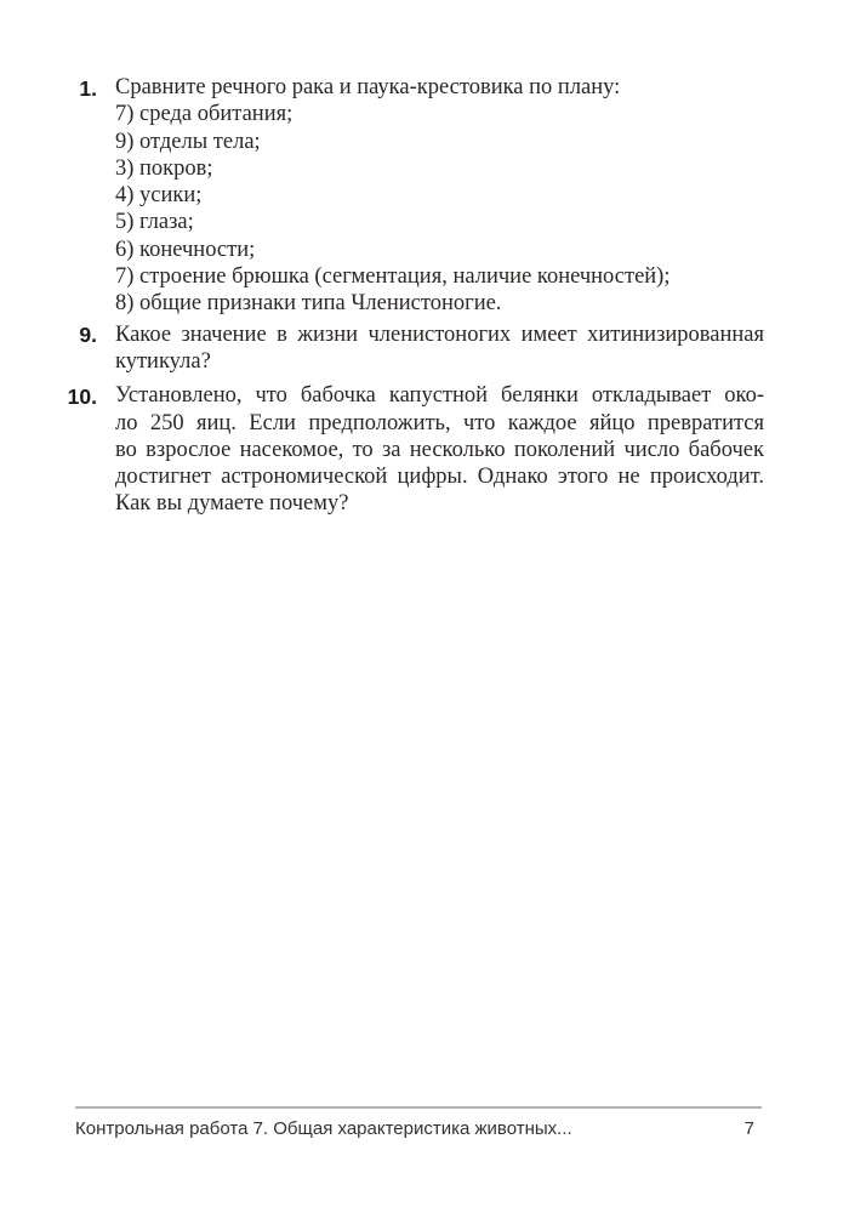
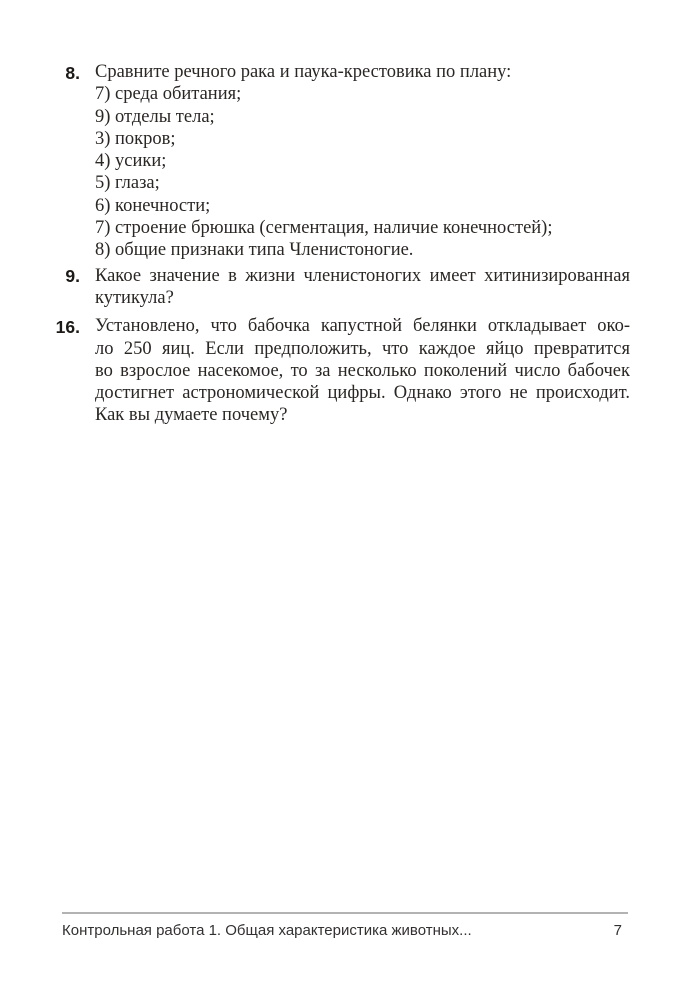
- 1.
+ 8.
  Сравните речного рака и паука-крестовика по плану:
  7) среда обитания;
  9) отделы тела;
  3) покров;
  4) усики;
  5) глаза;
  6) конечности;
  7) строение брюшка (сегментация, наличие конечностей);
  8) общие признаки типа Членистоногие.
  9.
  Какое значение в жизни членистоногих имеет хитинизированная
  кутикула?
- 10.
+ 16.
  Установлено, что бабочка капустной белянки откладывает око-
  ло 250 яиц. Если предположить, что каждое яйцо превратится
  во взрослое насекомое, то за несколько поколений число бабочек
  достигнет астрономической цифры. Однако этого не происходит.
  Как вы думаете почему?
- Контрольная работа 7. Общая характеристика животных...
+ Контрольная работа 1. Общая характеристика животных...
  7
